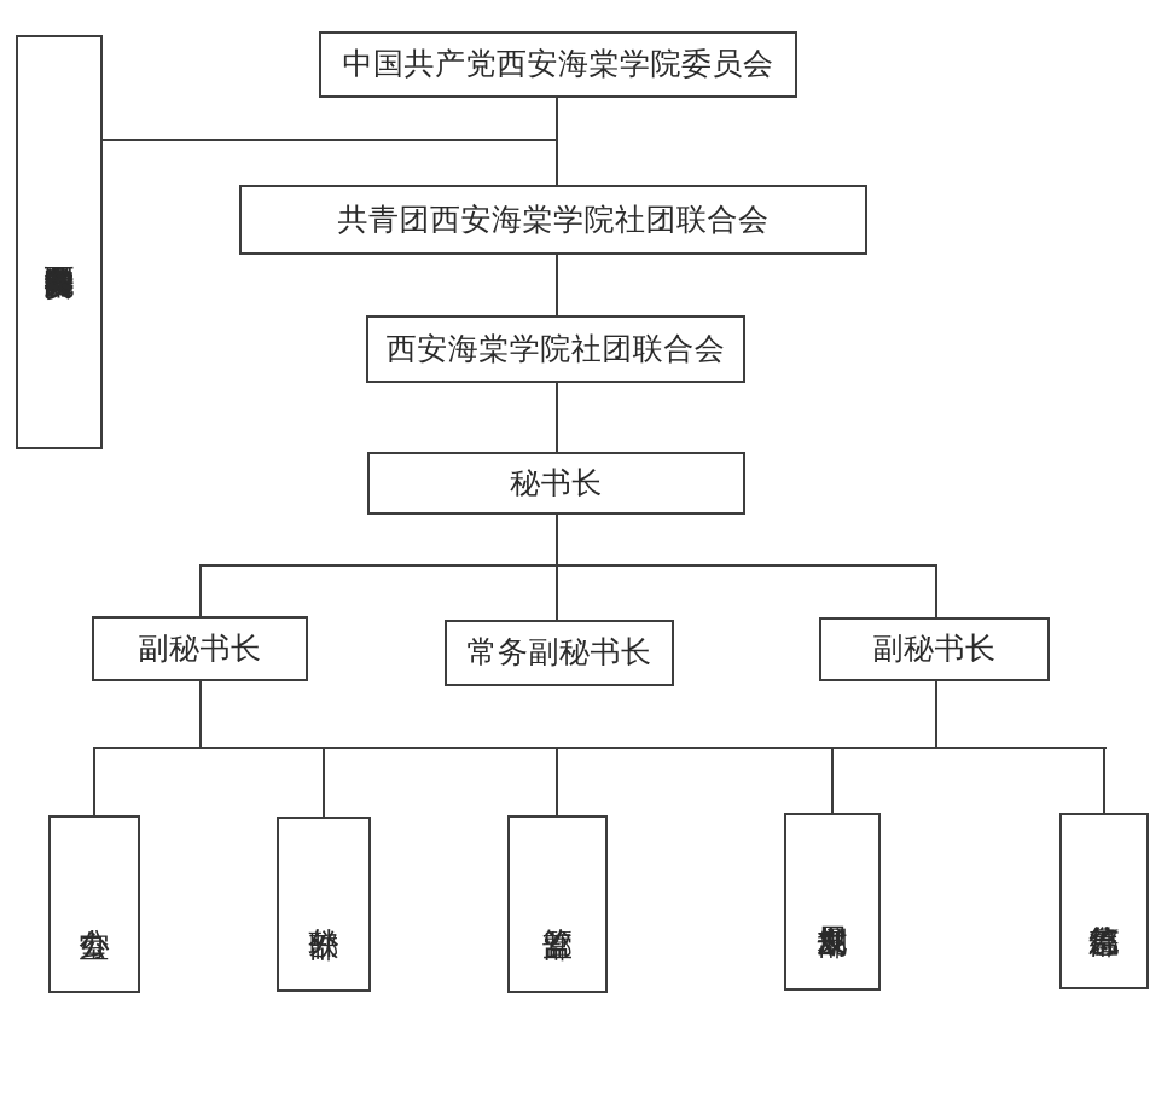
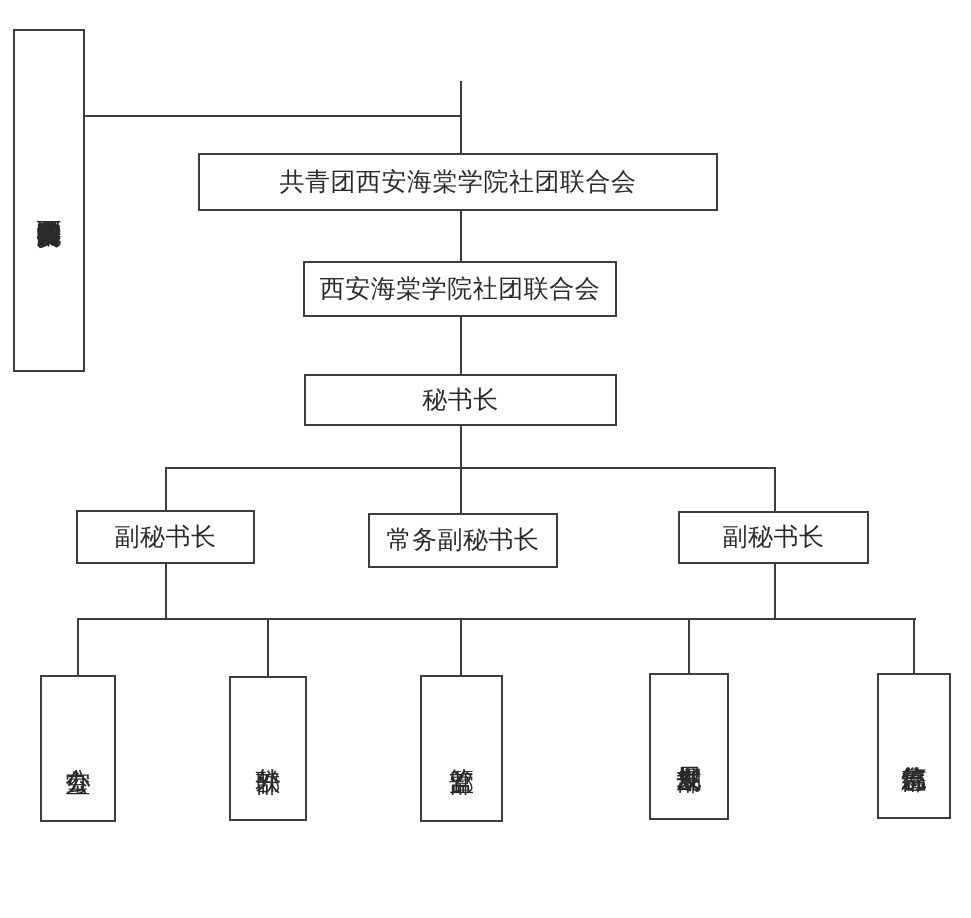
- 中国共产党西安海棠学院委员会
  共青团西安海棠学院社团联合会
  西安海棠学院社团联合会
  秘书长
  副秘书长
  常务副秘书长
  副秘书长
